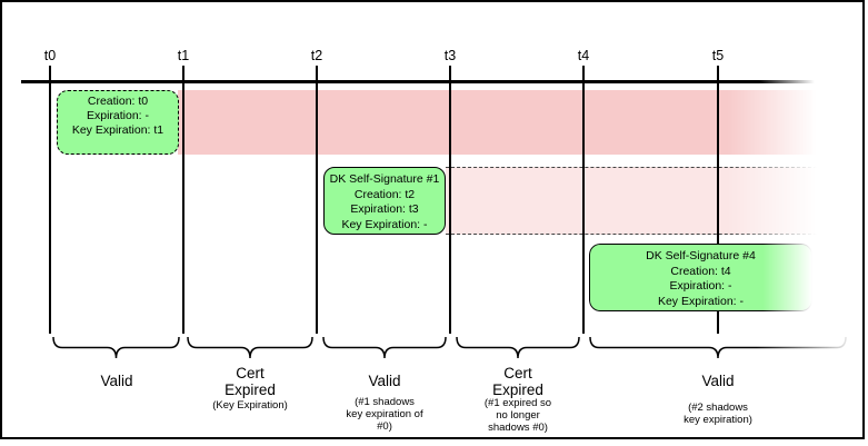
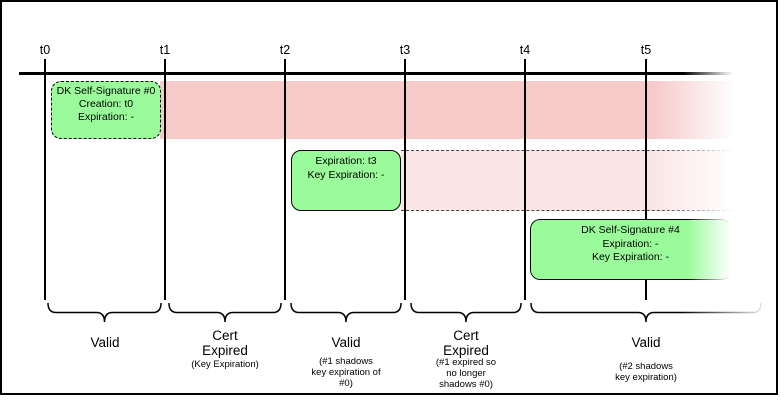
  t0
  t1
  t2
  t3
  t4
  t5
+ DK Self-Signature #0
  Creation: t0
  Expiration: -
- Key Expiration: t1
- DK Self-Signature #1
- Creation: t2
  Expiration: t3
  Key Expiration: -
  DK Self-Signature #4
- Creation: t4
  Expiration: -
  Key Expiration: -
  Valid
  Cert
  Expired
  Valid
  Cert
  Expired
  Valid
  (Key Expiration)
  (#1 shadows
  key expiration of
  #0)
  (#1 expired so
  no longer
  shadows #0)
  (#2 shadows
  key expiration)
